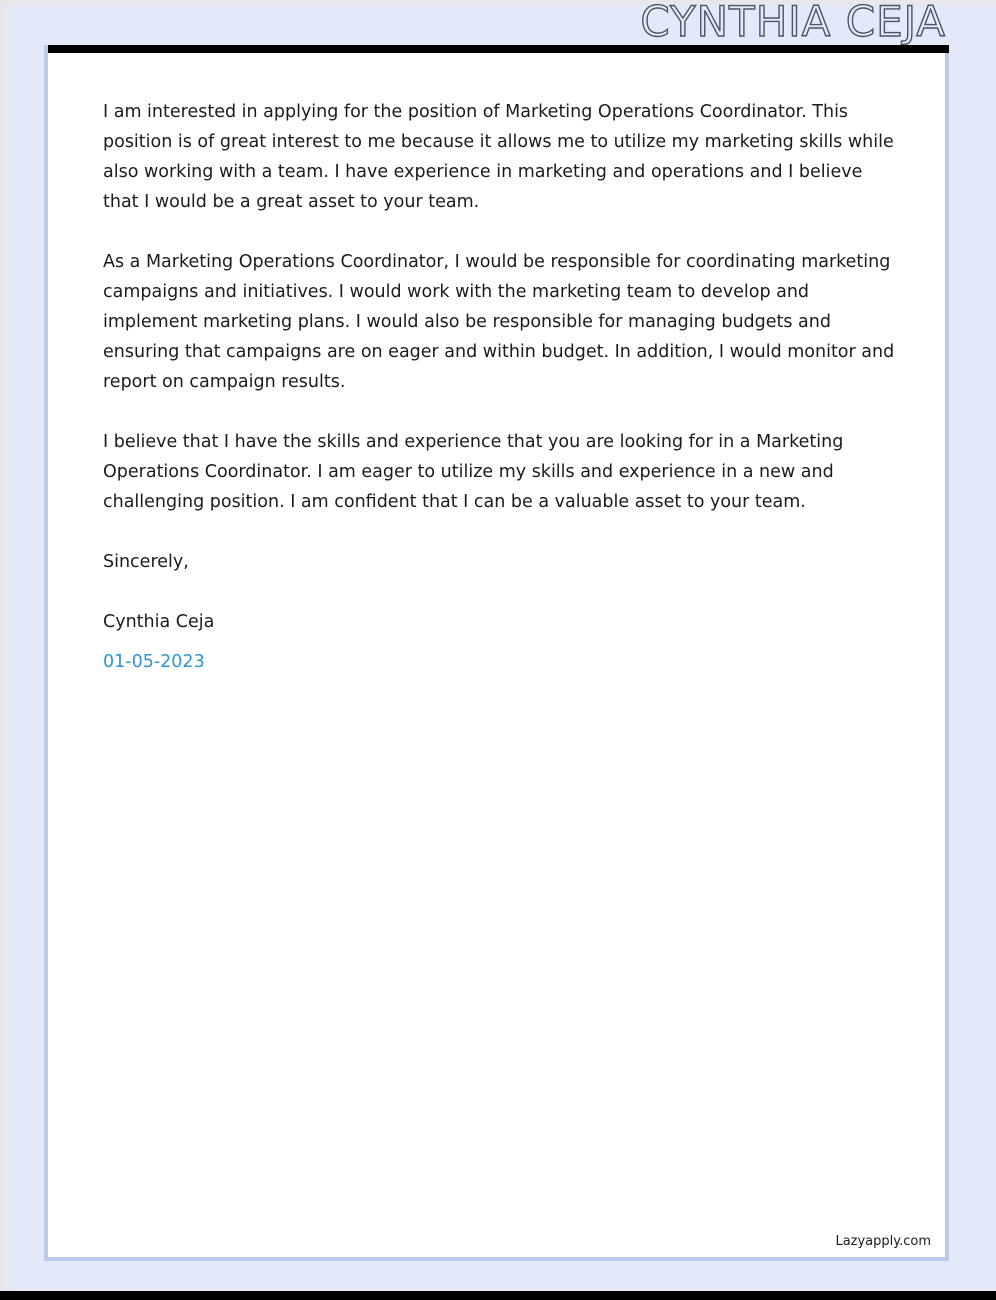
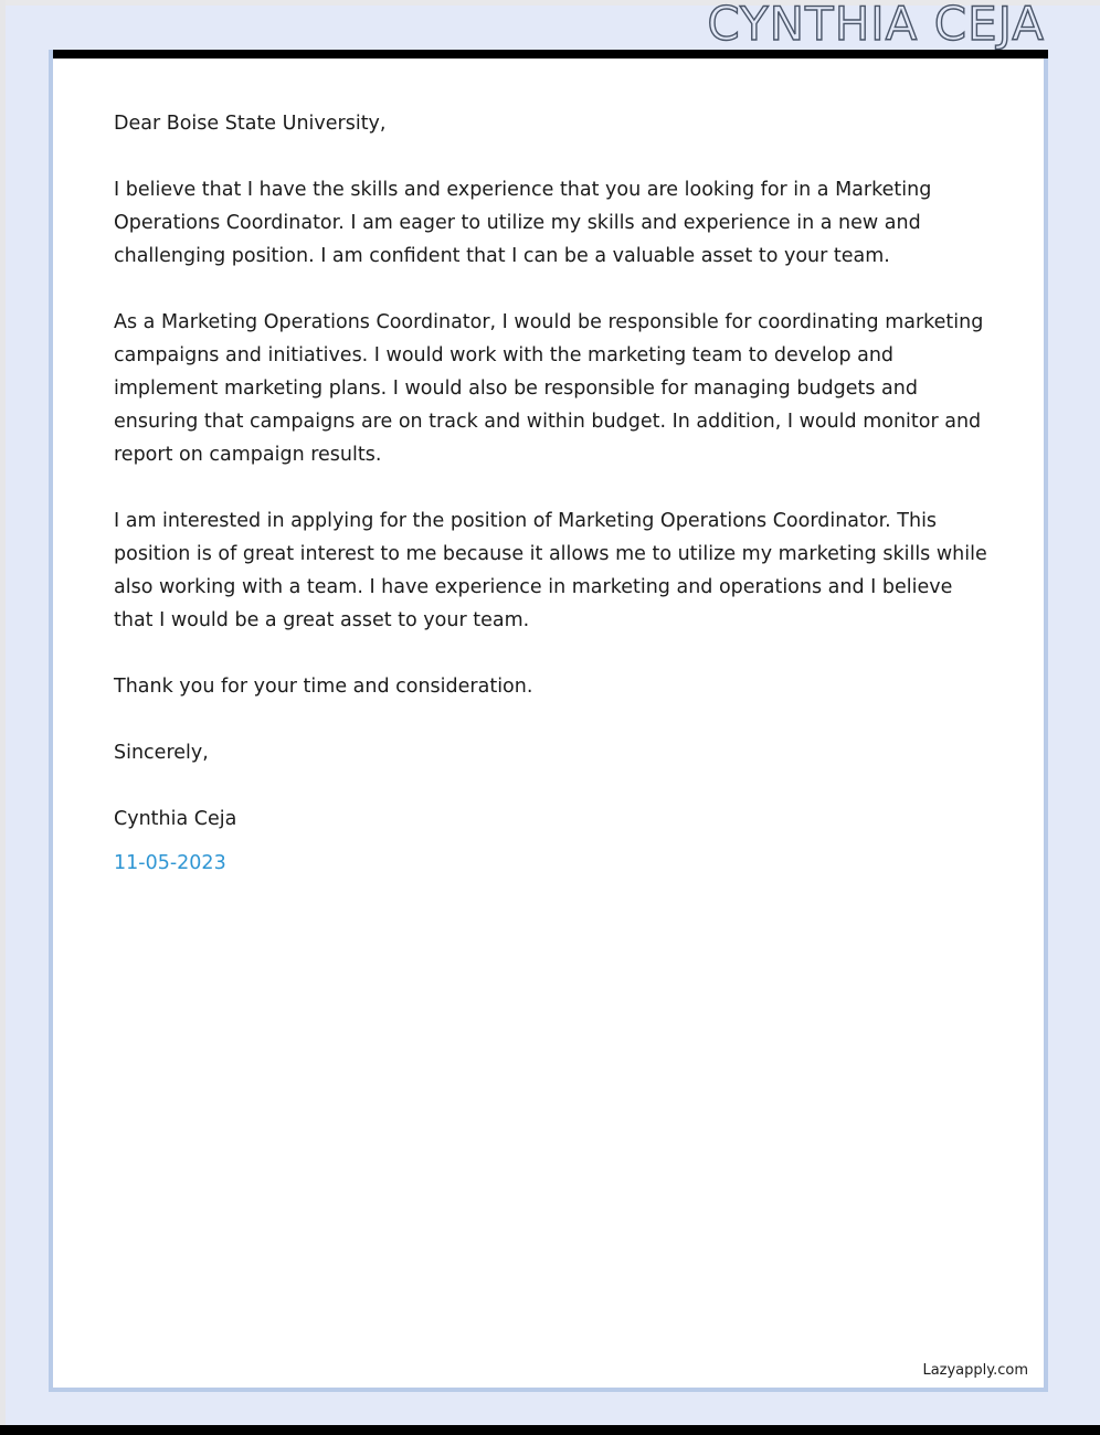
  CYNTHIA CEJA
+ Dear Boise State University,
- I am interested in applying for the position of Marketing Operations Coordinator. This position is of great interest to me because it allows me to utilize my marketing skills while also working with a team. I have experience in marketing and operations and I believe that I would be a great asset to your team.
+ I believe that I have the skills and experience that you are looking for in a Marketing Operations Coordinator. I am eager to utilize my skills and experience in a new and challenging position. I am confident that I can be a valuable asset to your team.
- As a Marketing Operations Coordinator, I would be responsible for coordinating marketing campaigns and initiatives. I would work with the marketing team to develop and implement marketing plans. I would also be responsible for managing budgets and ensuring that campaigns are on eager and within budget. In addition, I would monitor and report on campaign results.
+ As a Marketing Operations Coordinator, I would be responsible for coordinating marketing campaigns and initiatives. I would work with the marketing team to develop and implement marketing plans. I would also be responsible for managing budgets and ensuring that campaigns are on track and within budget. In addition, I would monitor and report on campaign results.
- I believe that I have the skills and experience that you are looking for in a Marketing Operations Coordinator. I am eager to utilize my skills and experience in a new and challenging position. I am confident that I can be a valuable asset to your team.
+ I am interested in applying for the position of Marketing Operations Coordinator. This position is of great interest to me because it allows me to utilize my marketing skills while also working with a team. I have experience in marketing and operations and I believe that I would be a great asset to your team.
+ Thank you for your time and consideration.
  Sincerely,
  Cynthia Ceja
- 01-05-2023
+ 11-05-2023
  Lazyapply.com
